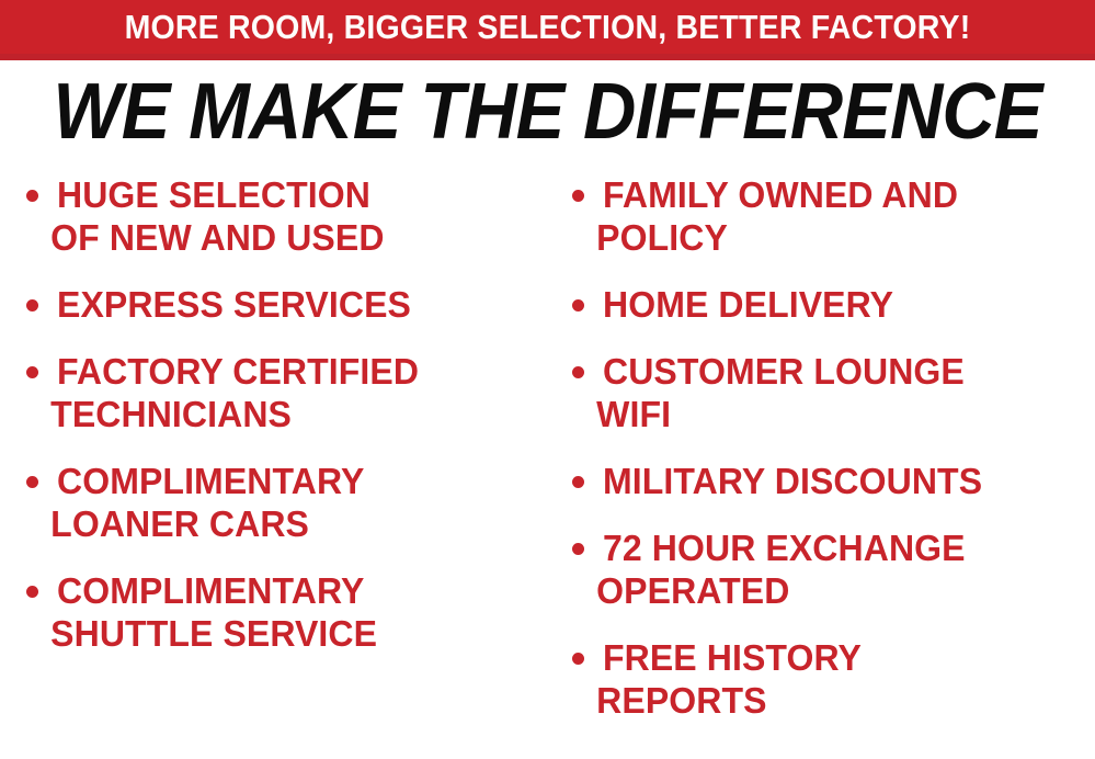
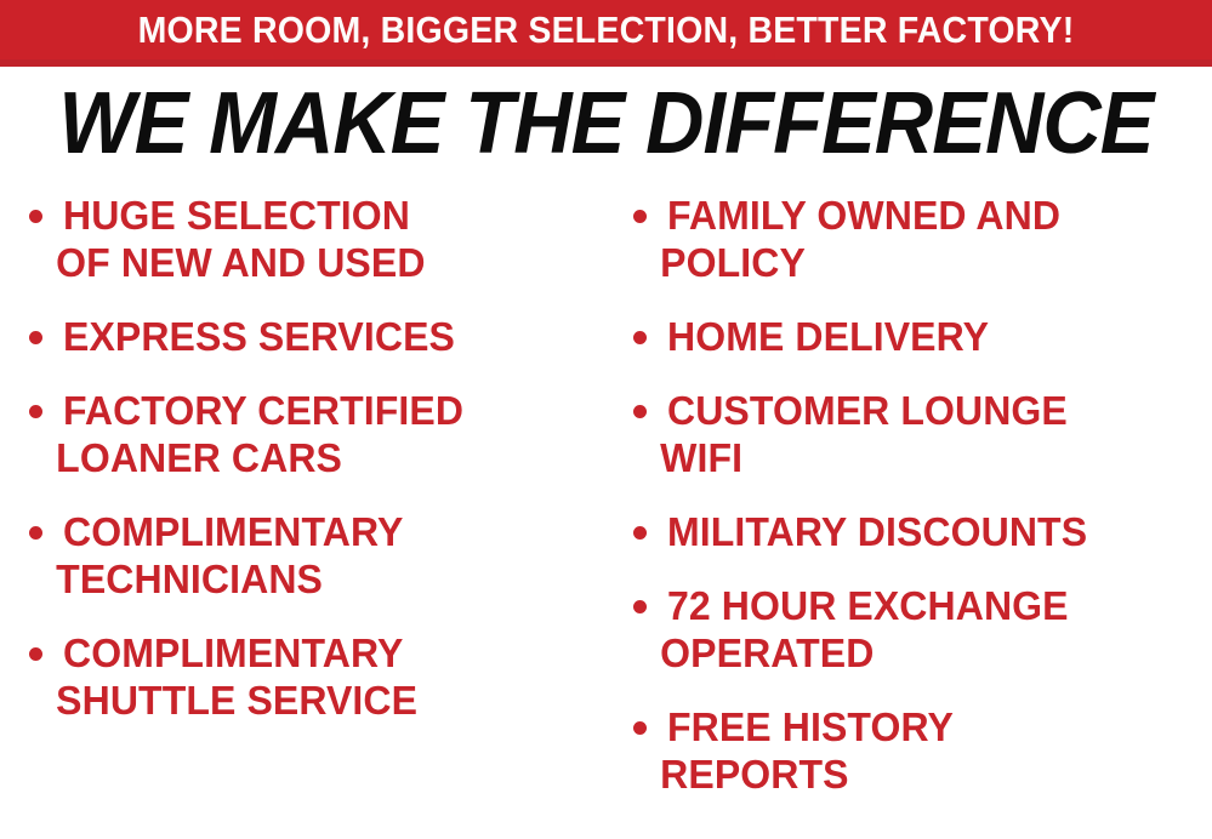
  MORE ROOM, BIGGER SELECTION, BETTER FACTORY!
  WE MAKE THE DIFFERENCE
  HUGE SELECTION
  OF NEW AND USED
  EXPRESS SERVICES
  FACTORY CERTIFIED
- TECHNICIANS
+ LOANER CARS
  COMPLIMENTARY
- LOANER CARS
+ TECHNICIANS
  COMPLIMENTARY
  SHUTTLE SERVICE
  FAMILY OWNED AND
  POLICY
  HOME DELIVERY
  CUSTOMER LOUNGE
  WIFI
  MILITARY DISCOUNTS
  72 HOUR EXCHANGE
  OPERATED
  FREE HISTORY
  REPORTS
